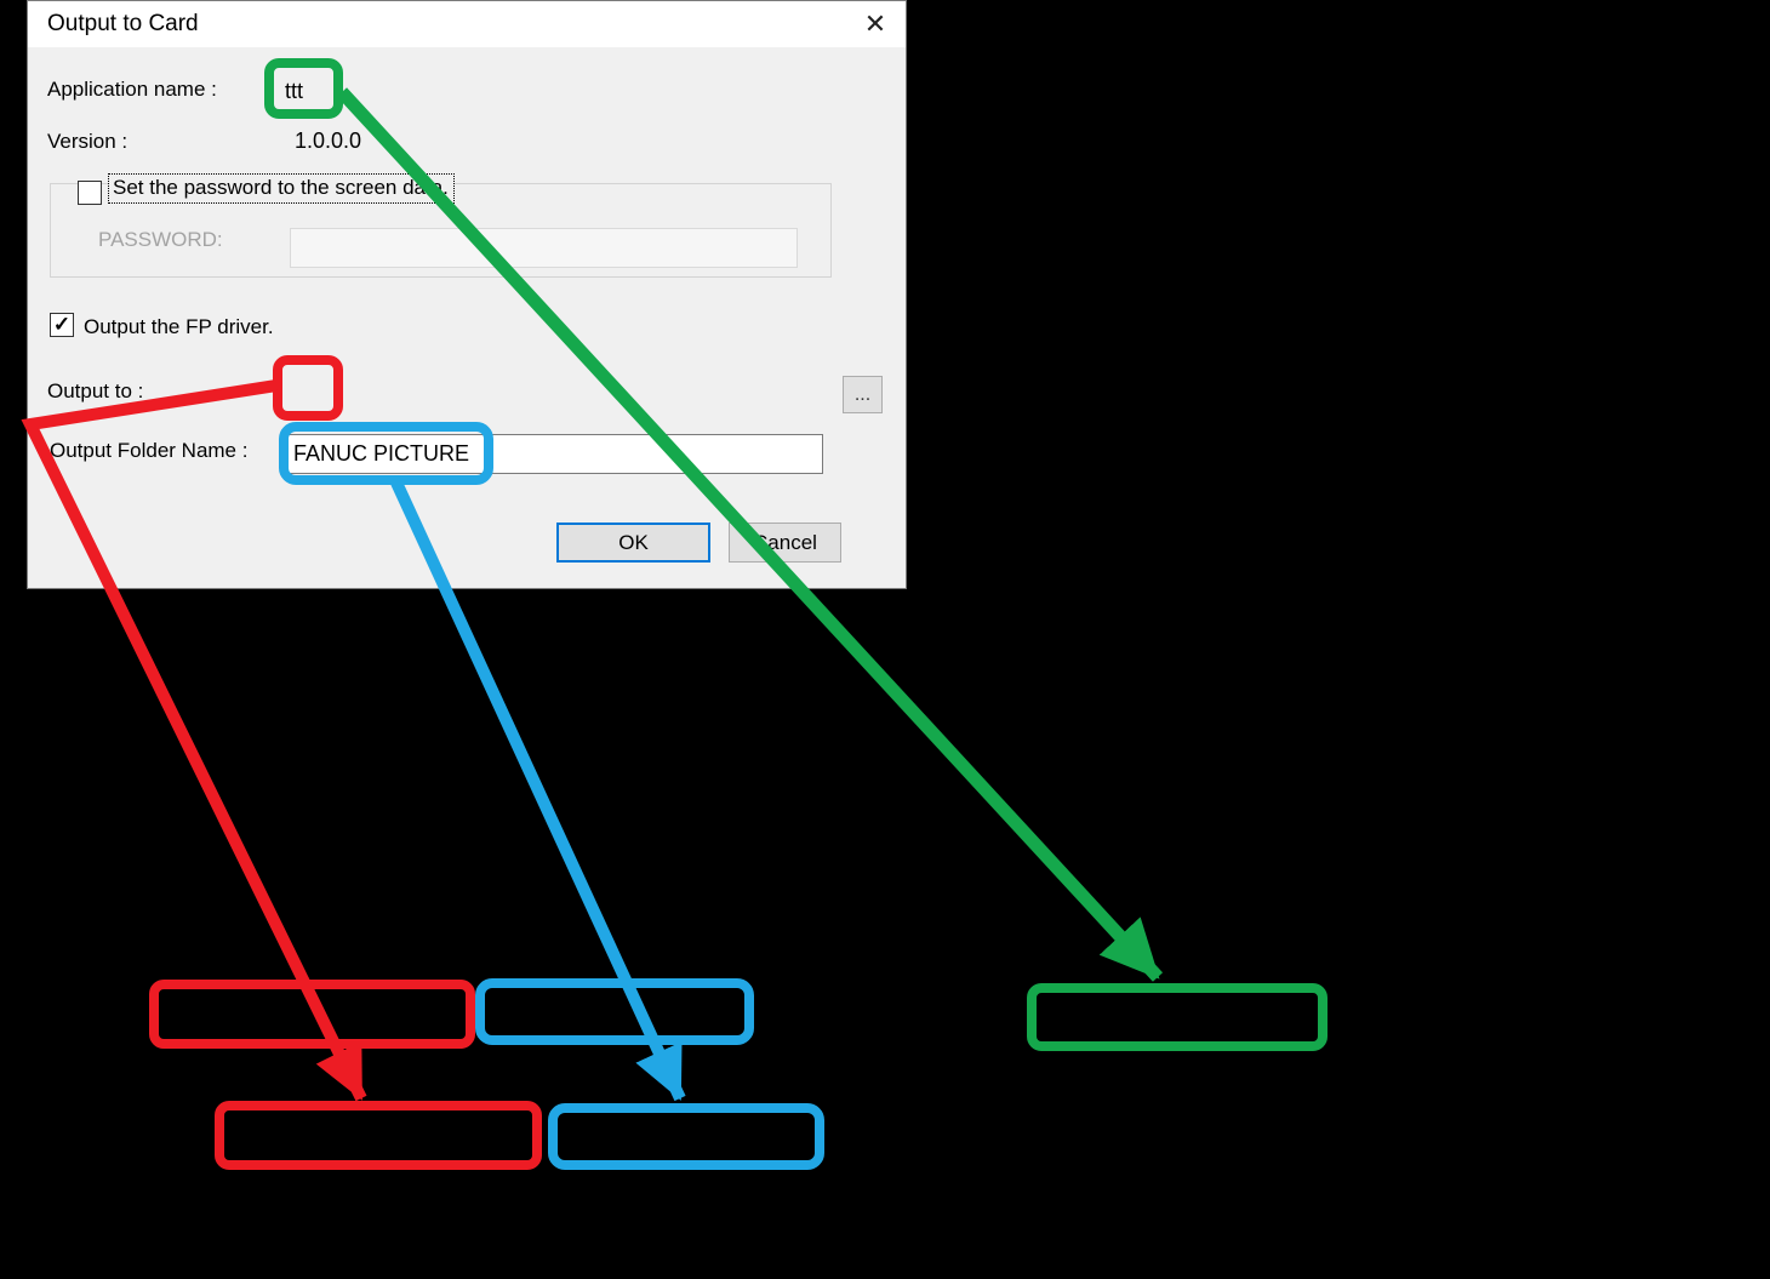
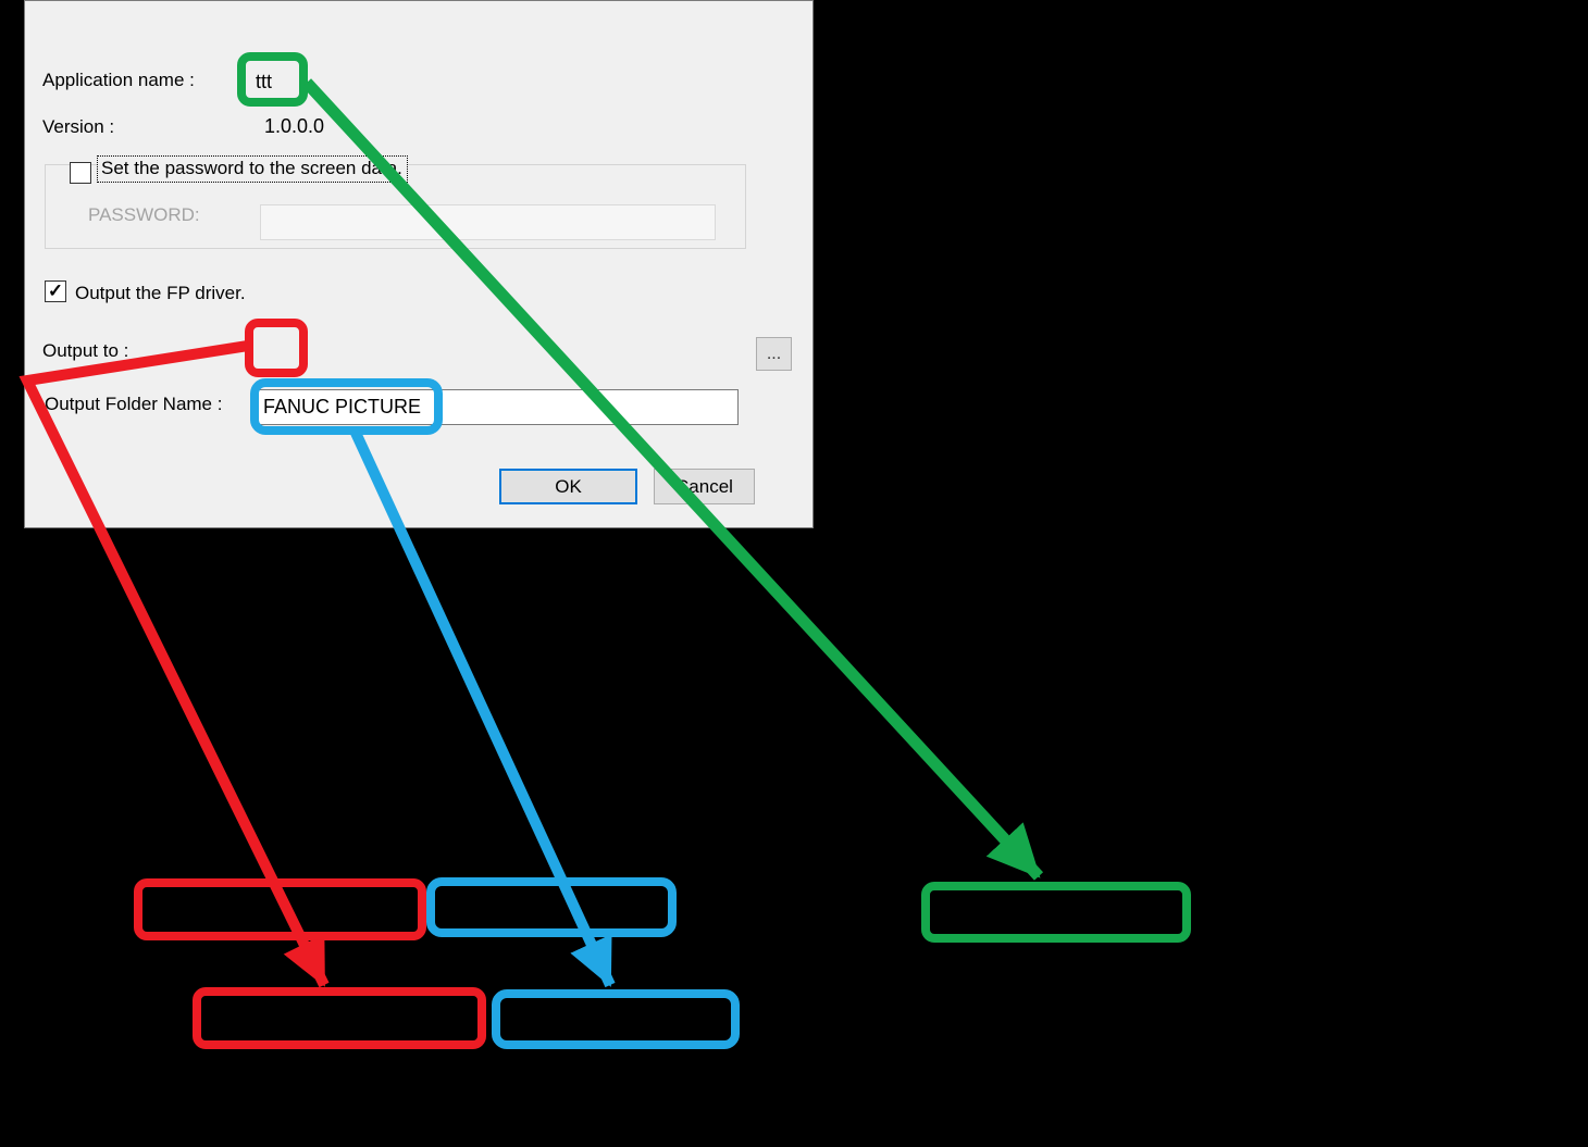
- Output to Card
- ✕
  Application name :
  ttt
  Version :
  1.0.0.0
  Set the password to the screen da.
  PASSWORD:
  ✓
  Output the FP driver.
  Output to :
  ...
  Output Folder Name :
  FANUC PICTURE
  OK
  ancel
